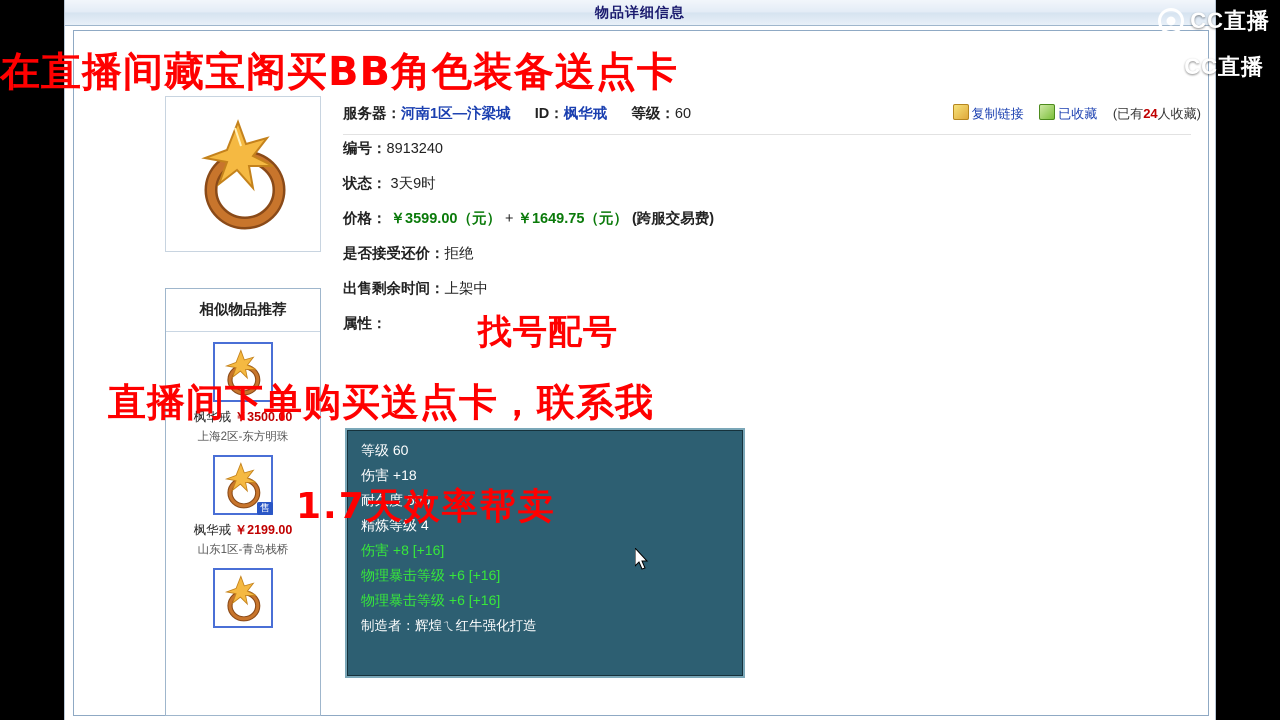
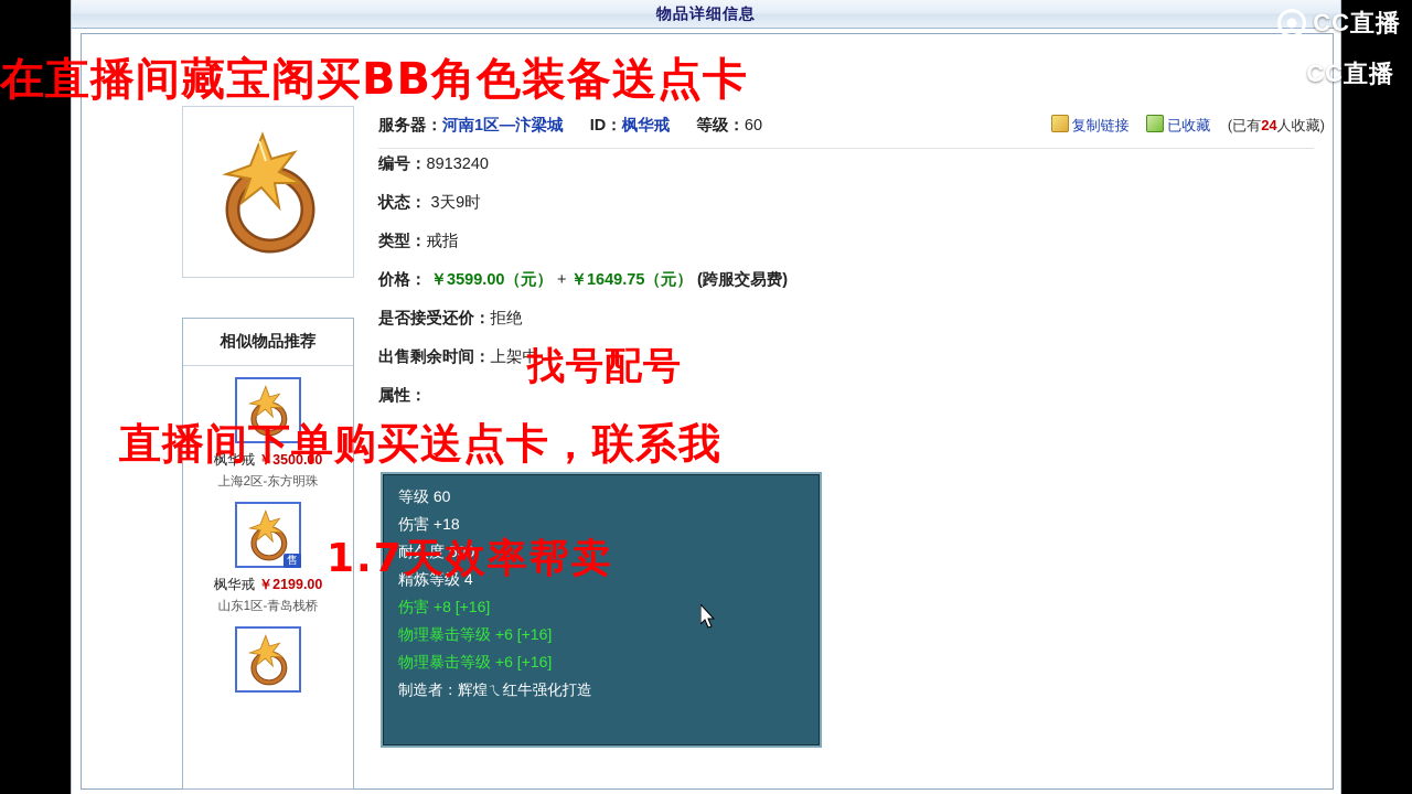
  物品详细信息
  服务器：河南1区—汴梁城 ID：枫华戒 等级：60
  编号：8913240
  状态： 3天9时
+ 类型：戒指
  价格： ￥3599.00（元） + ￥1649.75（元） (跨服交易费)
  是否接受还价：拒绝
  出售剩余时间：上架中
  属性：
  复制链接 已收藏 (已有24人收藏)
  相似物品推荐
  枫华戒 ￥3500.00
  上海2区-东方明珠
  售
  枫华戒 ￥2199.00
  山东1区-青岛栈桥
  等级 60
  伤害 +18
  耐久度 500
  精炼等级 4
  伤害 +8 [+16]
  物理暴击等级 +6 [+16]
  物理暴击等级 +6 [+16]
  制造者：辉煌ㄟ红牛强化打造
  CC直播
  CC直播
  在直播间藏宝阁买BB角色装备送点卡
  直播间下单购买送点卡，联系我
  找号配号
  1.7天效率帮卖
